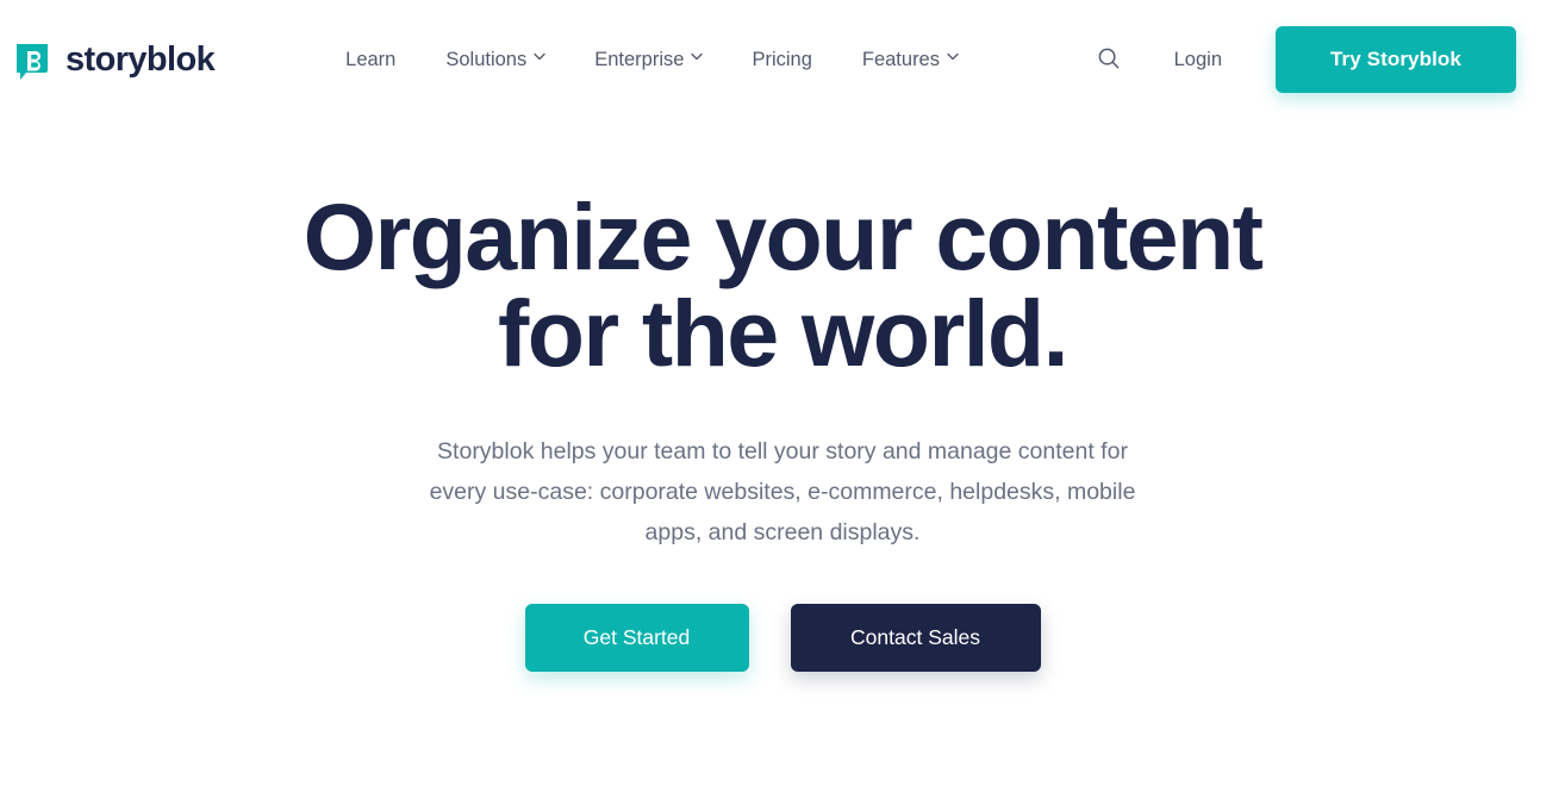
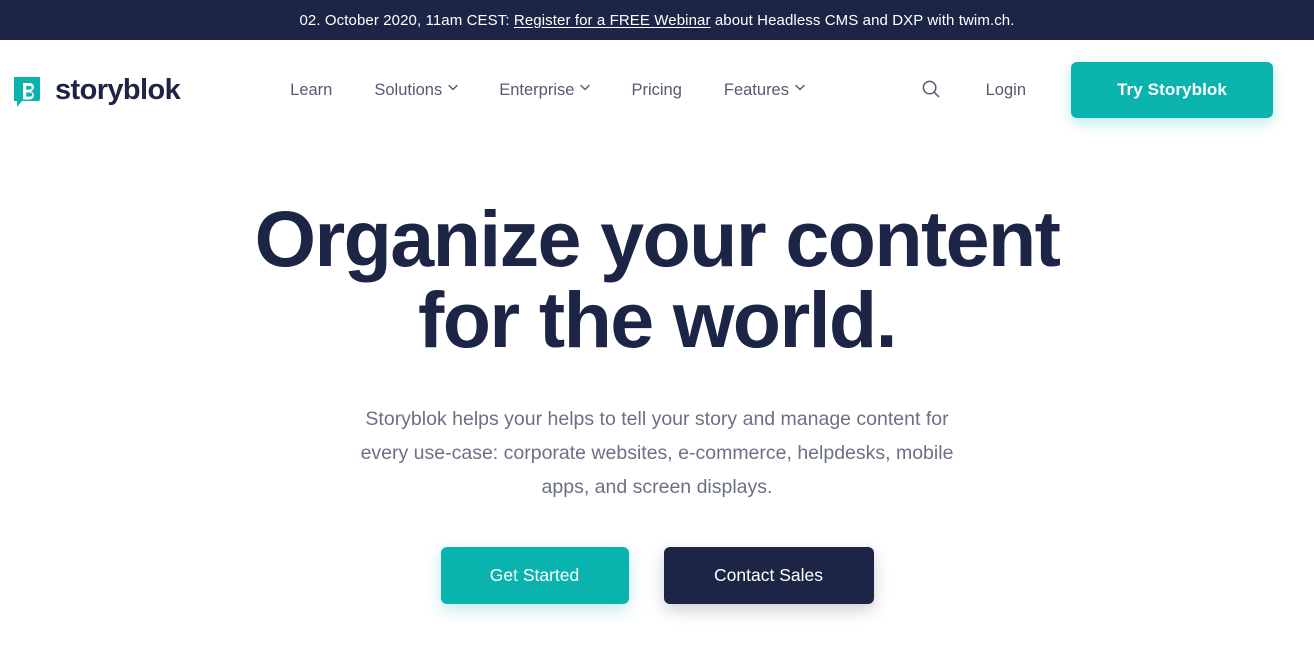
+ 02. October 2020, 11am CEST: Register for a FREE Webinar about Headless CMS and DXP with twim.ch.
  storyblok
  Learn
  Solutions
  Enterprise
  Pricing
  Features
  Login
  Try Storyblok
  Organize your content
  for the world.
- Storyblok helps your team to tell your story and manage content for every use-case: corporate websites, e-commerce, helpdesks, mobile apps, and screen displays.
+ Storyblok helps your helps to tell your story and manage content for every use-case: corporate websites, e-commerce, helpdesks, mobile apps, and screen displays.
  Get Started
  Contact Sales
